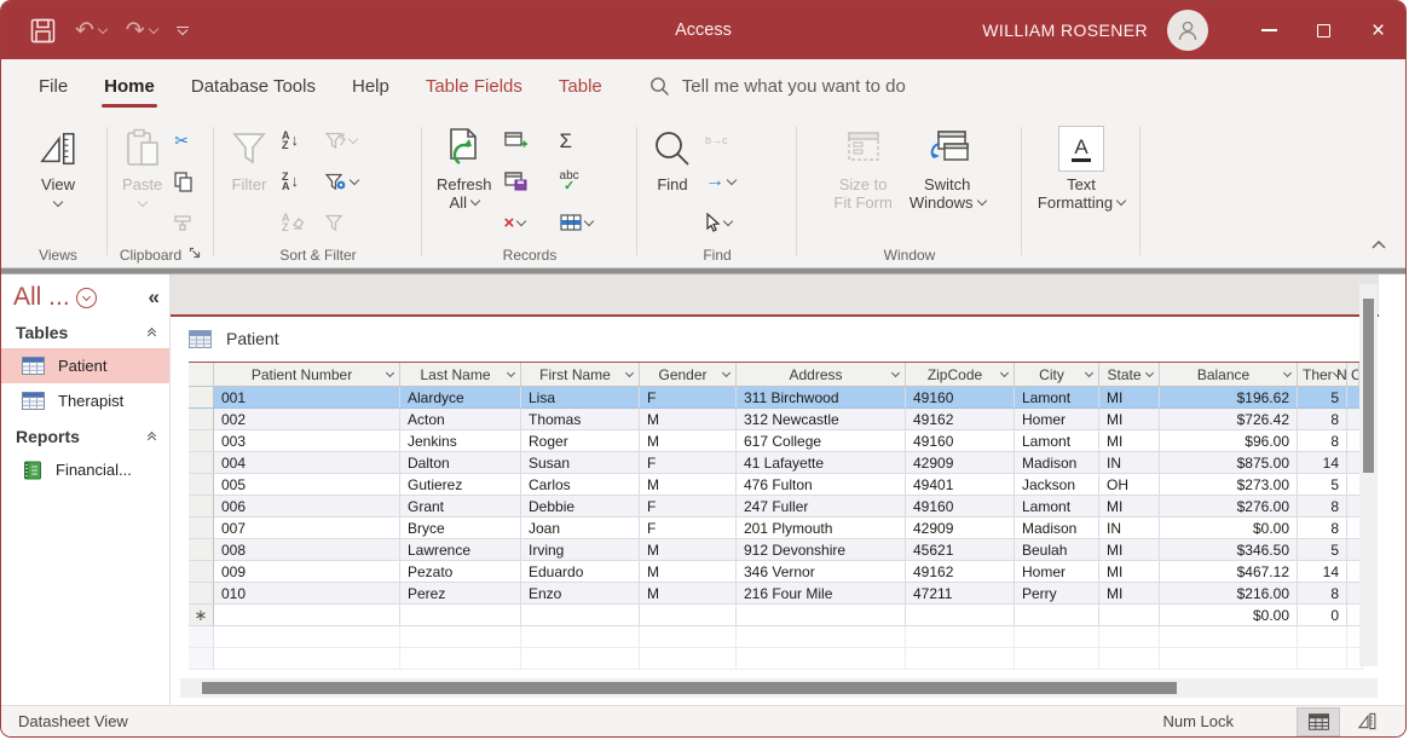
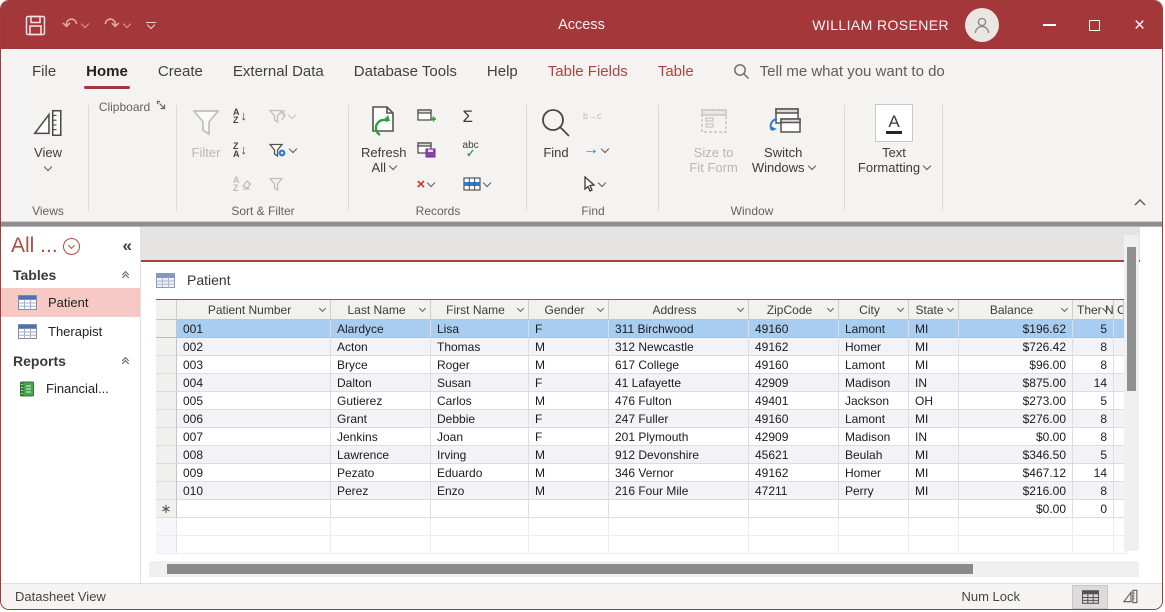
  ↶
  ↷
  Access
  WILLIAM ROSENER
  ×
  File
  Home
+ Create
+ External Data
  Database Tools
  Help
  Table Fields
  Table
  Tell me what you want to do
  View
  Views
- Paste
- ✂
  Clipboard
  Filter
  A
  Z
  ↓
  Z
  A
  ↓
  A
  Z
  Sort & Filter
  Refresh
  All
  ×
  Σ
  abc
  ✓
  Records
  Find
  b→c
  →
  Find
  Size to
  Fit Form
  Switch
  Windows
  Window
  A
  Text
  Formatting
  All ...
  «
  Tables
  Patient
  Therapist
  Reports
  Financial...
  Patient
  Patient Number
  Last Name
  First Name
  Gender
  Address
  ZipCode
  City
  State
  Balance
  Ther N
  C
  001
  Alardyce
  Lisa
  F
  311 Birchwood
  49160
  Lamont
  MI
  $196.62
  5
  002
  Acton
  Thomas
  M
  312 Newcastle
  49162
  Homer
  MI
  $726.42
  8
  003
- Jenkins
+ Bryce
  Roger
  M
  617 College
  49160
  Lamont
  MI
  $96.00
  8
  004
  Dalton
  Susan
  F
  41 Lafayette
  42909
  Madison
  IN
  $875.00
  14
  005
  Gutierez
  Carlos
  M
  476 Fulton
  49401
  Jackson
  OH
  $273.00
  5
  006
  Grant
  Debbie
  F
  247 Fuller
  49160
  Lamont
  MI
  $276.00
  8
  007
- Bryce
+ Jenkins
  Joan
  F
  201 Plymouth
  42909
  Madison
  IN
  $0.00
  8
  008
  Lawrence
  Irving
  M
  912 Devonshire
  45621
  Beulah
  MI
  $346.50
  5
  009
  Pezato
  Eduardo
  M
  346 Vernor
  49162
  Homer
  MI
  $467.12
  14
  010
  Perez
  Enzo
  M
  216 Four Mile
  47211
  Perry
  MI
  $216.00
  8
  ∗
  $0.00
  0
  Datasheet View
  Num Lock
